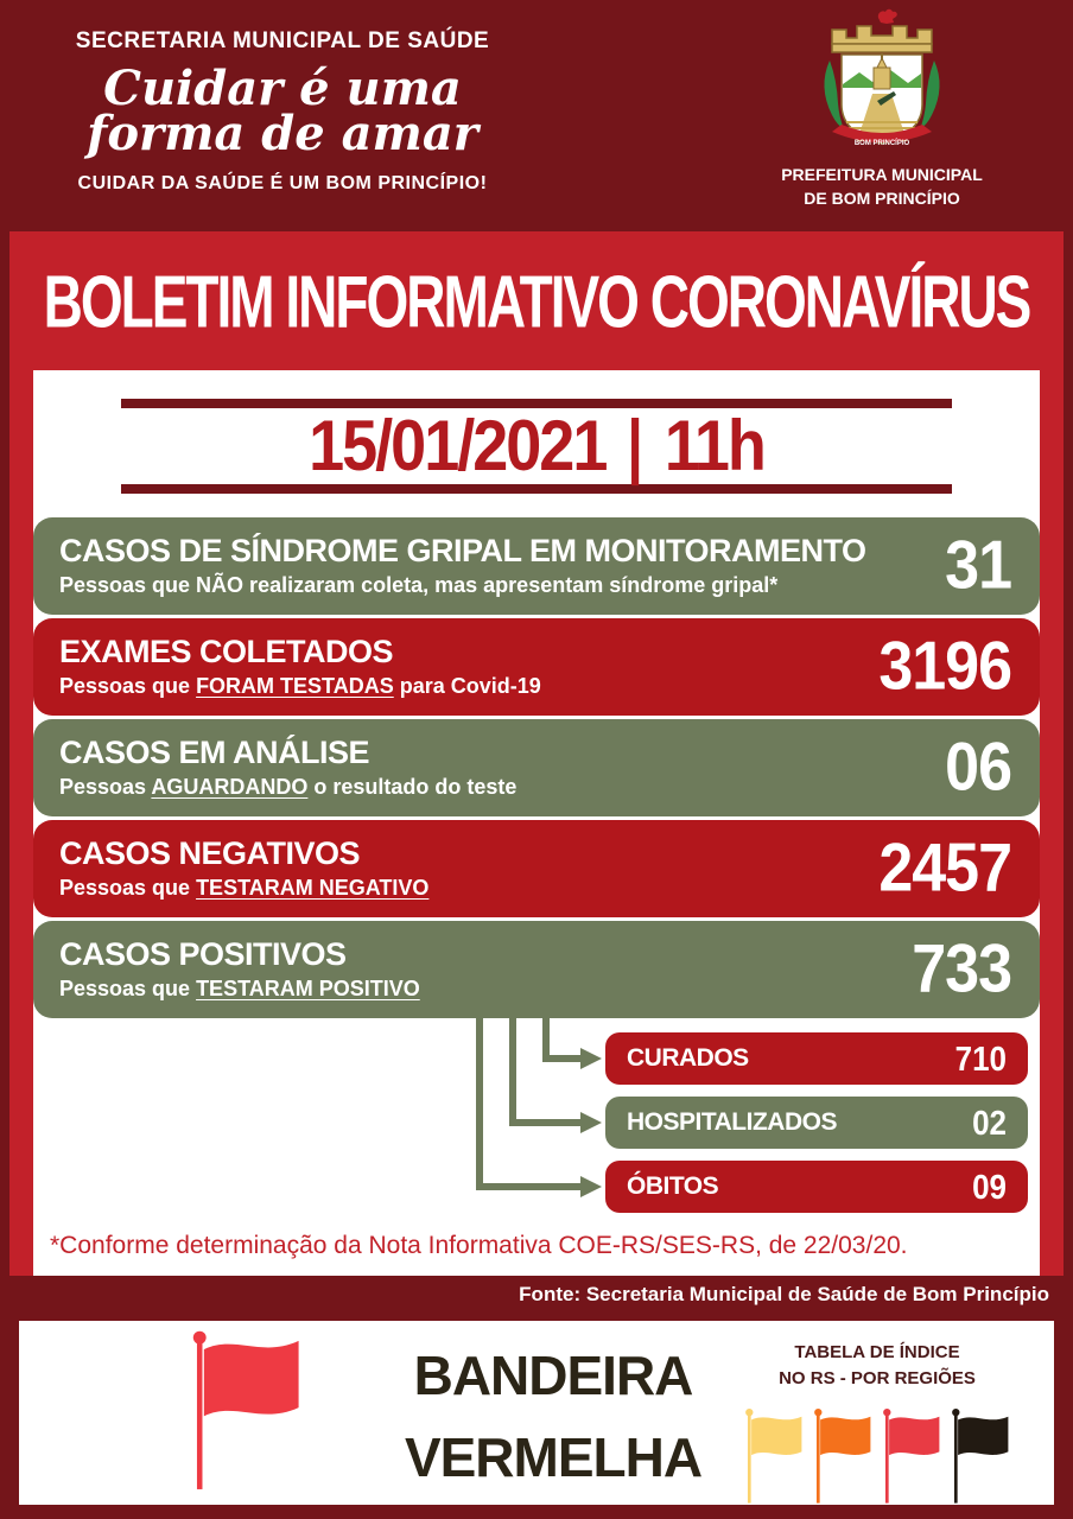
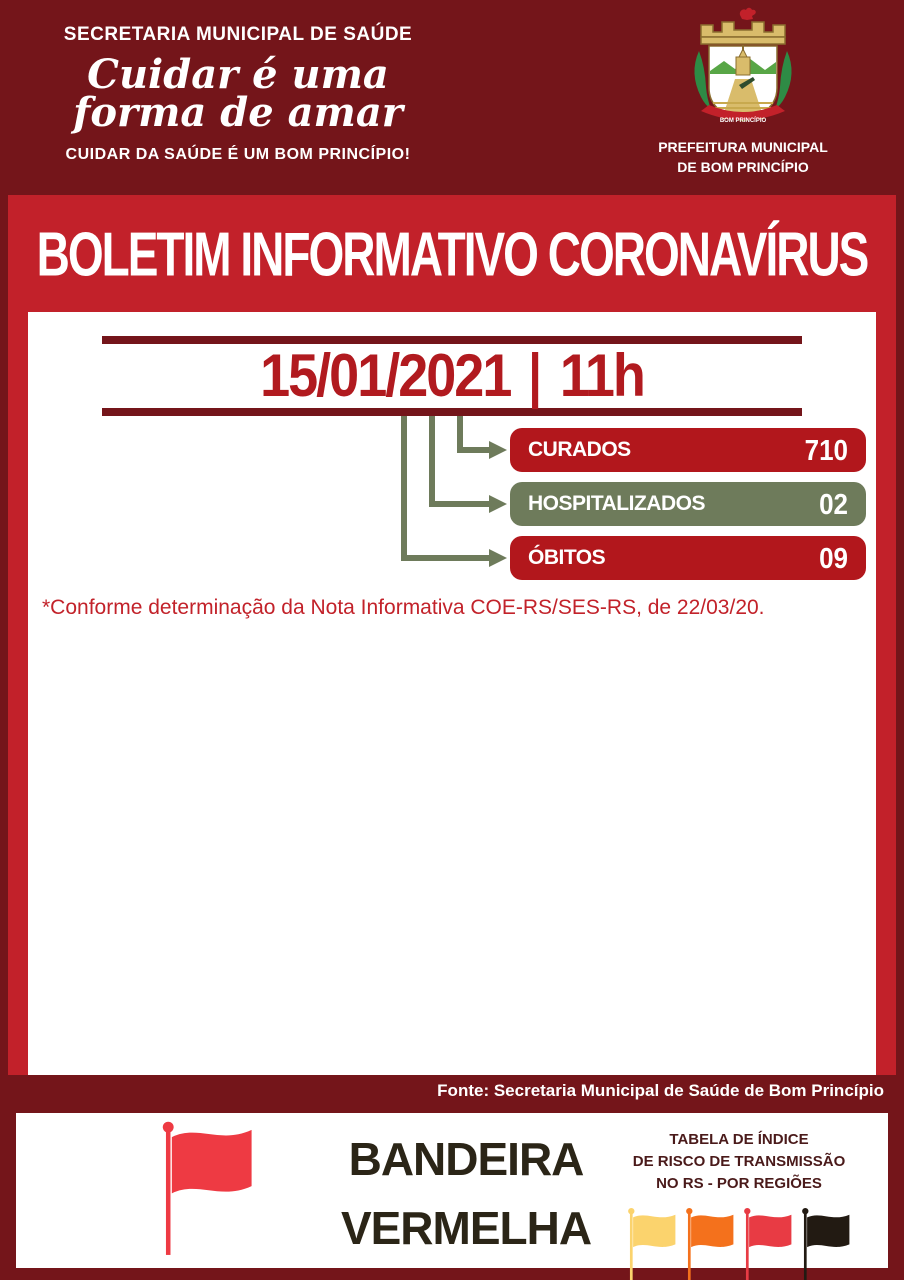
  SECRETARIA MUNICIPAL DE SAÚDE
  Cuidar é uma
  forma de amar
  CUIDAR DA SAÚDE É UM BOM PRINCÍPIO!
  PREFEITURA MUNICIPAL
  DE BOM PRINCÍPIO
  BOLETIM INFORMATIVO CORONAVÍRUS
  15/01/2021
  |
  11h
- CASOS DE SÍNDROME GRIPAL EM MONITORAMENTO
- Pessoas que NÃO realizaram coleta, mas apresentam síndrome gripal*
- 31
- EXAMES COLETADOS
- Pessoas que FORAM TESTADAS para Covid-19
- 3196
- CASOS EM ANÁLISE
- Pessoas AGUARDANDO o resultado do teste
- 06
- CASOS NEGATIVOS
- Pessoas que TESTARAM NEGATIVO
- 2457
- CASOS POSITIVOS
- Pessoas que TESTARAM POSITIVO
- 733
  CURADOS
  710
  HOSPITALIZADOS
  02
  ÓBITOS
  09
  *Conforme determinação da Nota Informativa COE-RS/SES-RS, de 22/03/20.
  Fonte: Secretaria Municipal de Saúde de Bom Princípio
  BANDEIRA
  VERMELHA
  TABELA DE ÍNDICE
+ DE RISCO DE TRANSMISSÃO
  NO RS - POR REGIÕES
